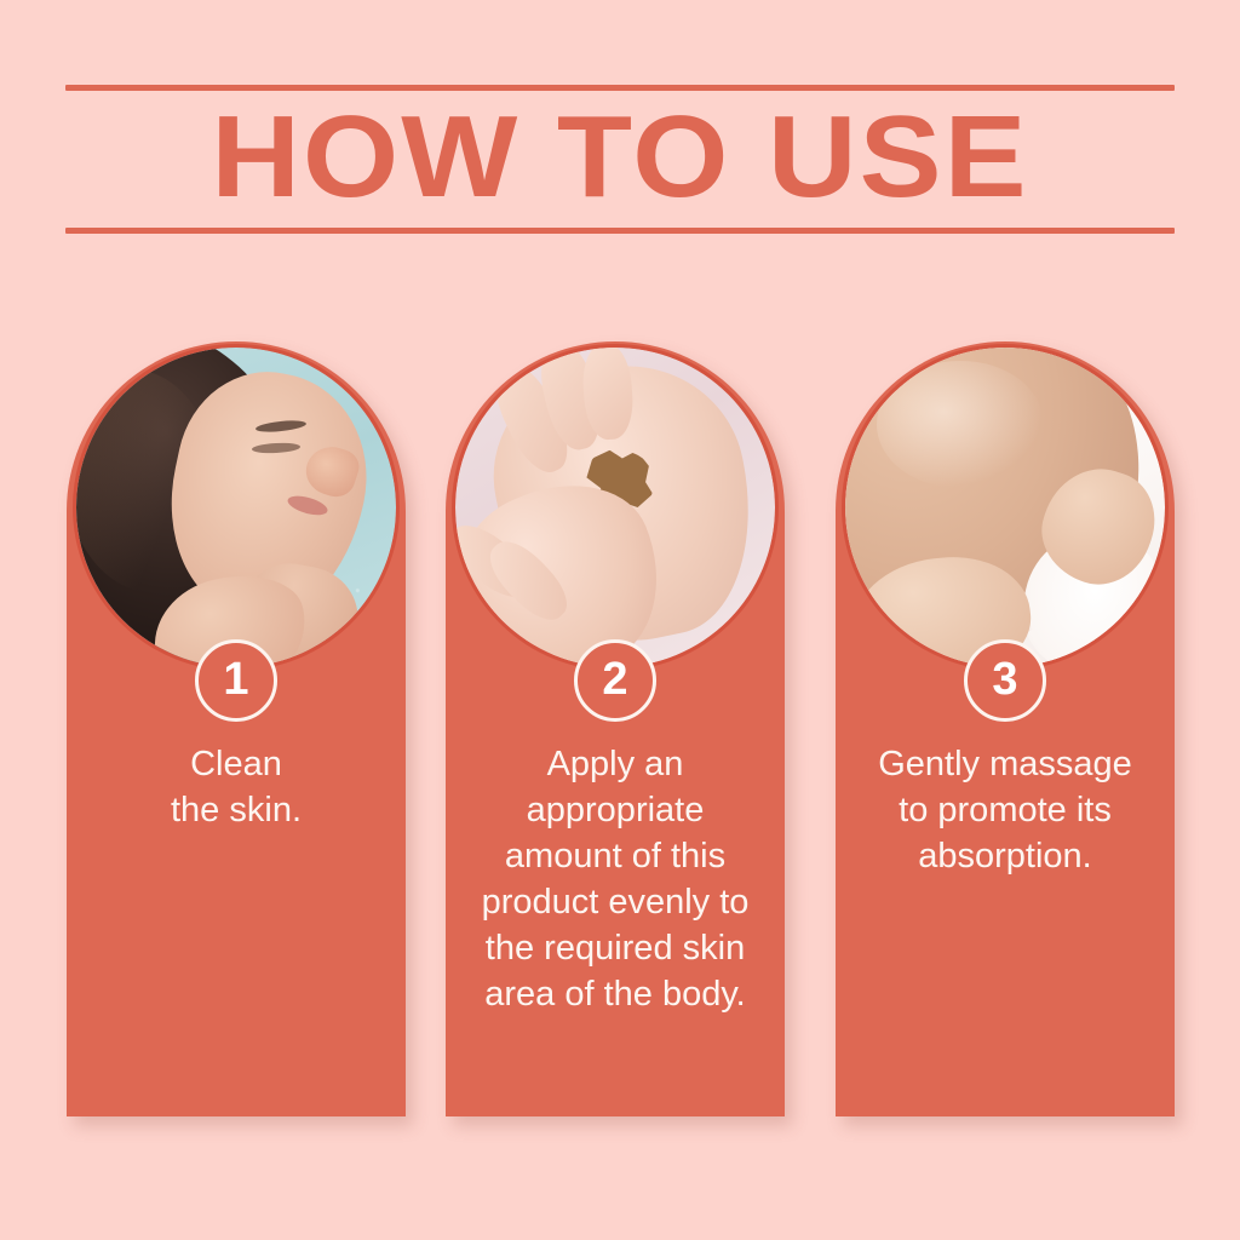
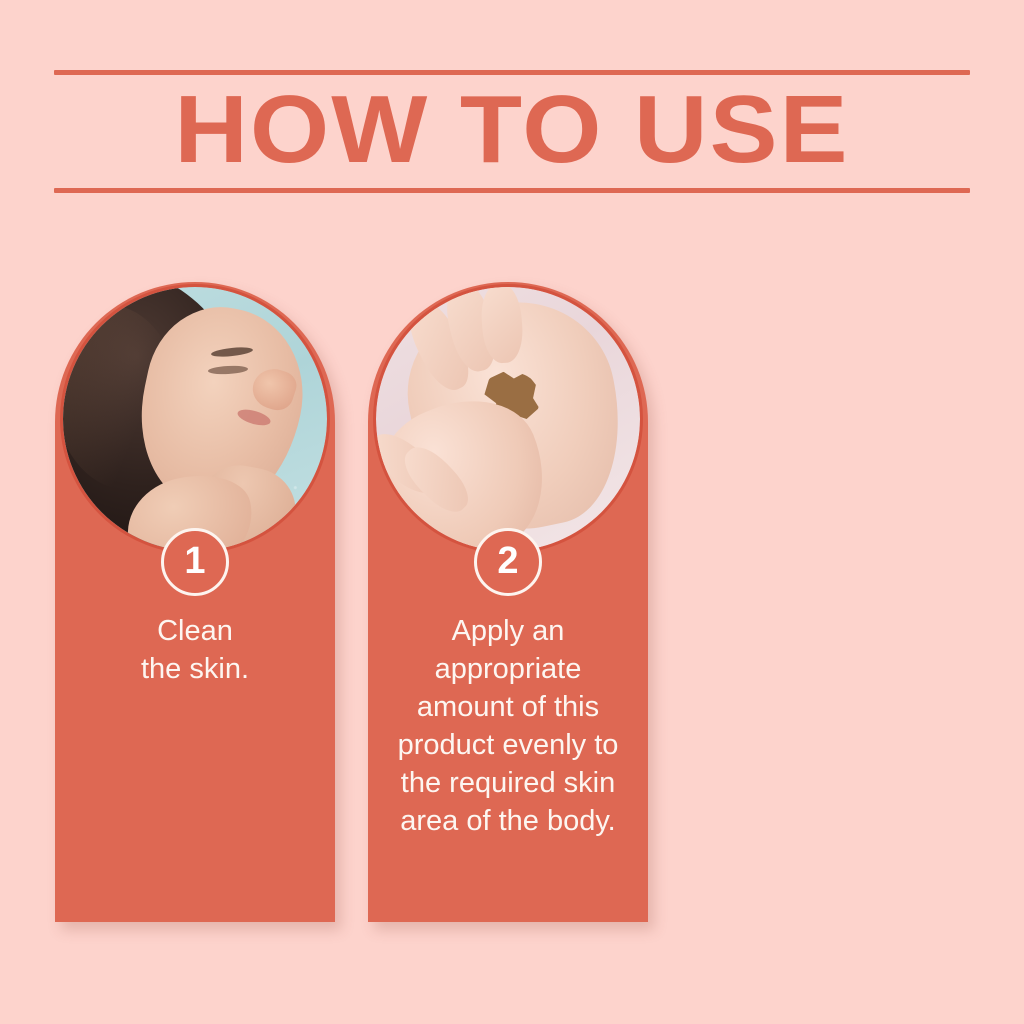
  HOW TO USE
  1
  Clean
  the skin.
  2
  Apply an
  appropriate
  amount of this
  product evenly to
  the required skin
  area of the body.
- 3
- Gently massage
- to promote its
- absorption.
